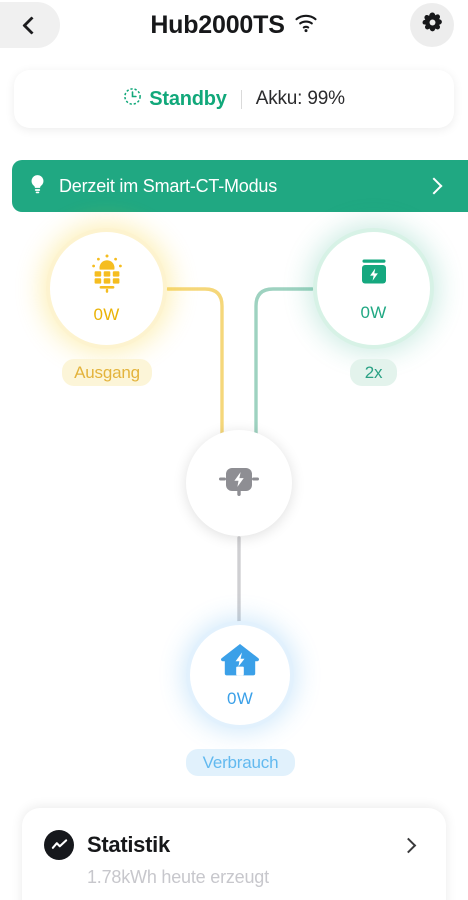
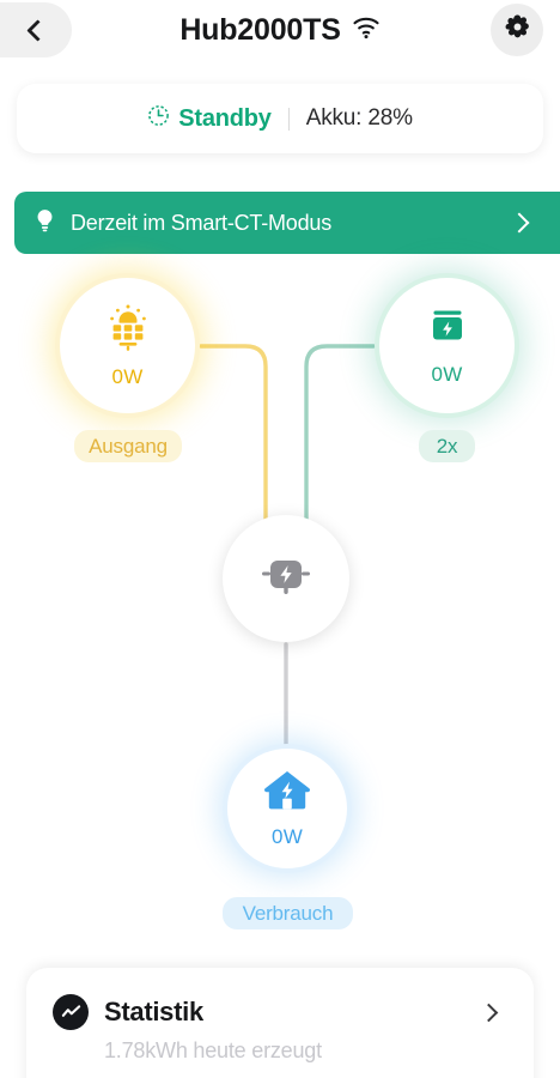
  Hub2000TS
  Standby
- Akku: 99%
+ Akku: 28%
  Derzeit im Smart-CT-Modus
  0W
  Ausgang
  0W
  2x
  0W
  Verbrauch
  Statistik
  1.78kWh heute erzeugt
